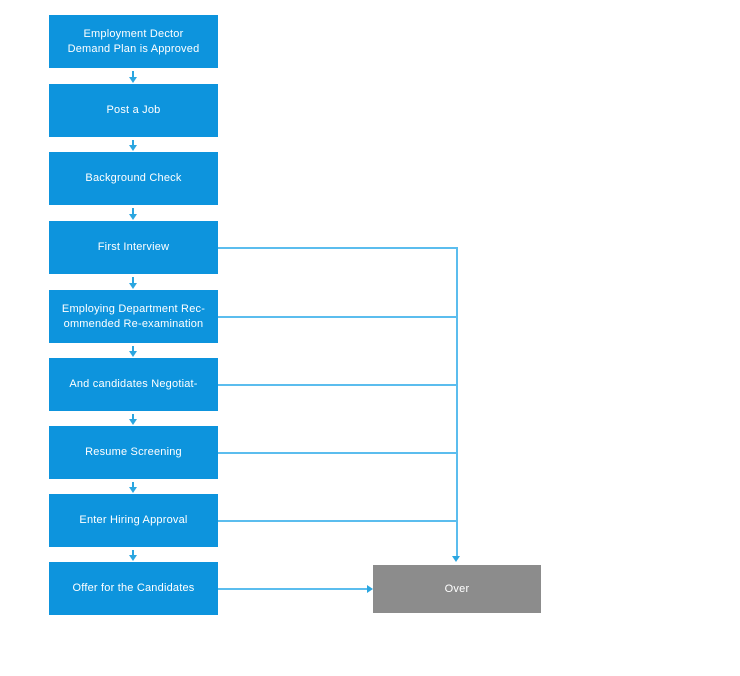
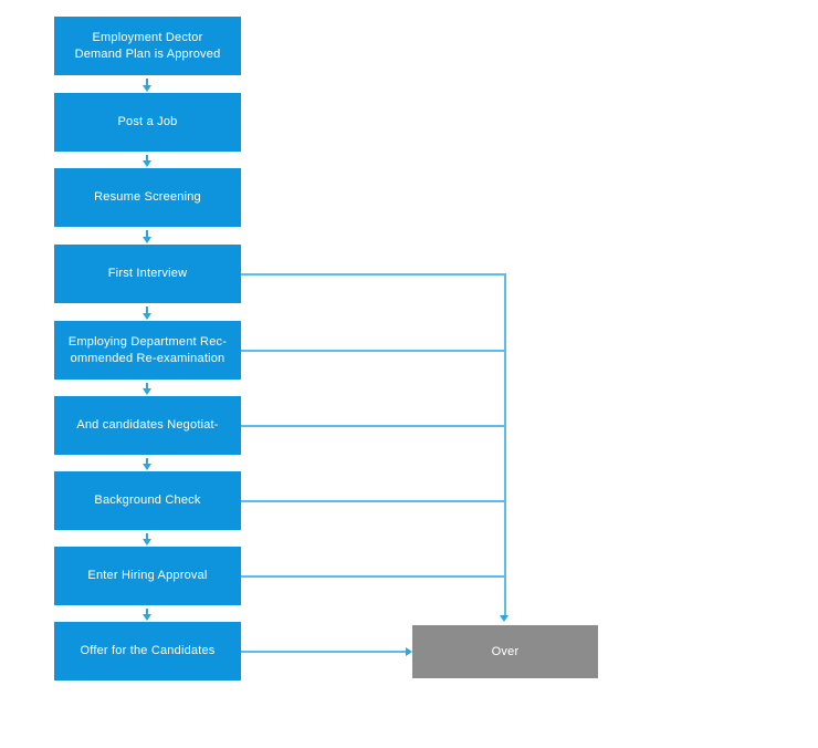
  Employment Dector
  Demand Plan is Approved
  Post a Job
- Background Check
+ Resume Screening
  First Interview
  Employing Department Rec-
  ommended Re-examination
  And candidates Negotiat-
- Resume Screening
+ Background Check
  Enter Hiring Approval
  Offer for the Candidates
  Over
